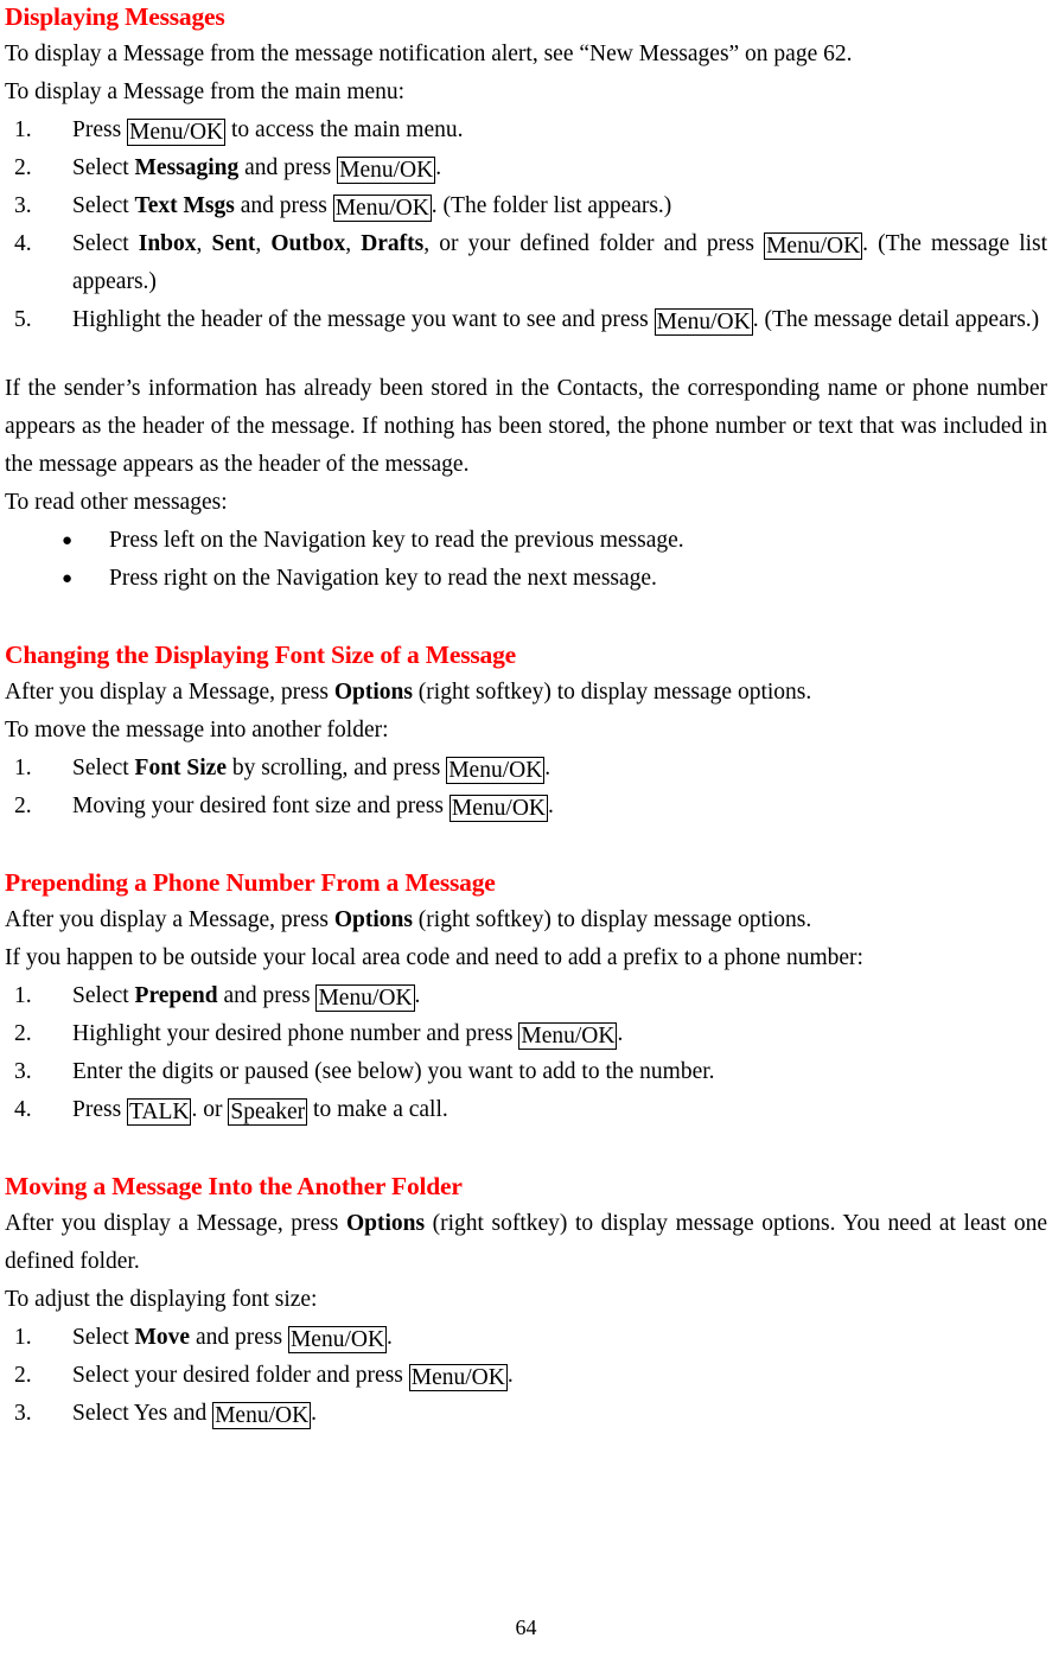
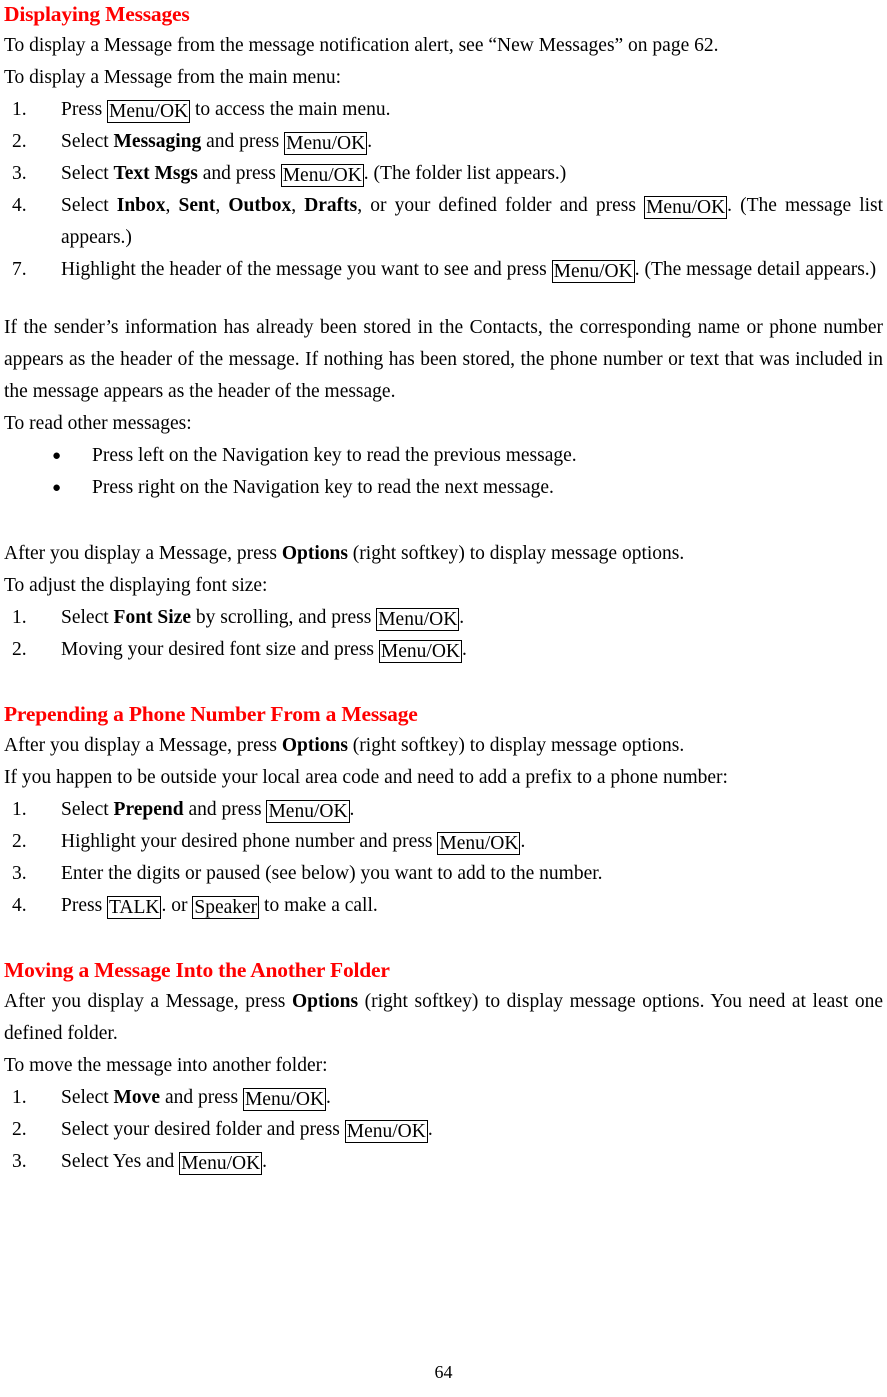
  Displaying Messages
  To display a Message from the message notification alert, see “New Messages” on page 62.
  To display a Message from the main menu:
  1.
  Press Menu/OK to access the main menu.
  2.
  Select Messaging and press Menu/OK.
  3.
  Select Text Msgs and press Menu/OK. (The folder list appears.)
  4.
  Select Inbox, Sent, Outbox, Drafts, or your defined folder and press Menu/OK. (The message list appears.)
- 5.
+ 7.
  Highlight the header of the message you want to see and press Menu/OK. (The message detail appears.)
  If the sender’s information has already been stored in the Contacts, the corresponding name or phone number appears as the header of the message. If nothing has been stored, the phone number or text that was included in the message appears as the header of the message.
  To read other messages:
  ●
  Press left on the Navigation key to read the previous message.
  ●
  Press right on the Navigation key to read the next message.
- Changing the Displaying Font Size of a Message
  After you display a Message, press Options (right softkey) to display message options.
- To move the message into another folder:
+ To adjust the displaying font size:
  1.
  Select Font Size by scrolling, and press Menu/OK.
  2.
  Moving your desired font size and press Menu/OK.
  Prepending a Phone Number From a Message
  After you display a Message, press Options (right softkey) to display message options.
  If you happen to be outside your local area code and need to add a prefix to a phone number:
  1.
  Select Prepend and press Menu/OK.
  2.
  Highlight your desired phone number and press Menu/OK.
  3.
  Enter the digits or paused (see below) you want to add to the number.
  4.
  Press TALK. or Speaker to make a call.
  Moving a Message Into the Another Folder
  After you display a Message, press Options (right softkey) to display message options. You need at least one defined folder.
- To adjust the displaying font size:
+ To move the message into another folder:
  1.
  Select Move and press Menu/OK.
  2.
  Select your desired folder and press Menu/OK.
  3.
  Select Yes and Menu/OK.
  64
